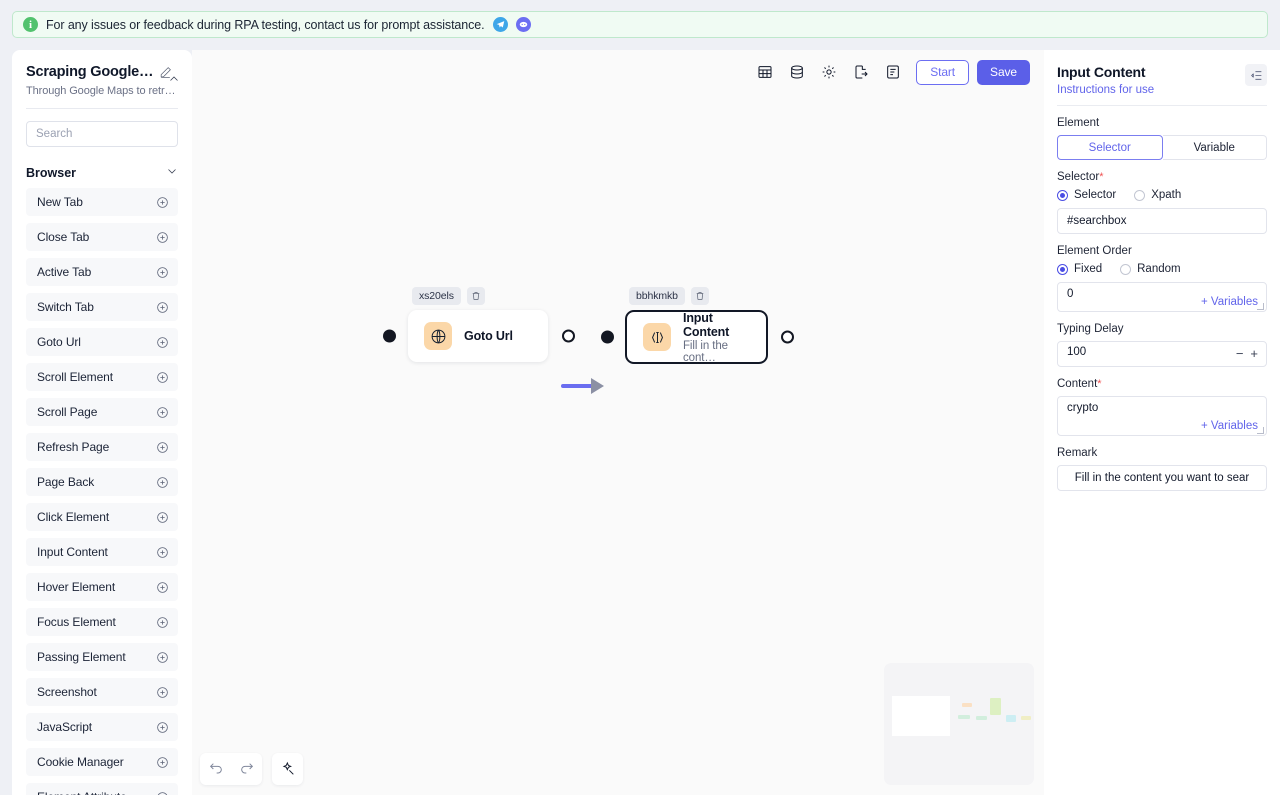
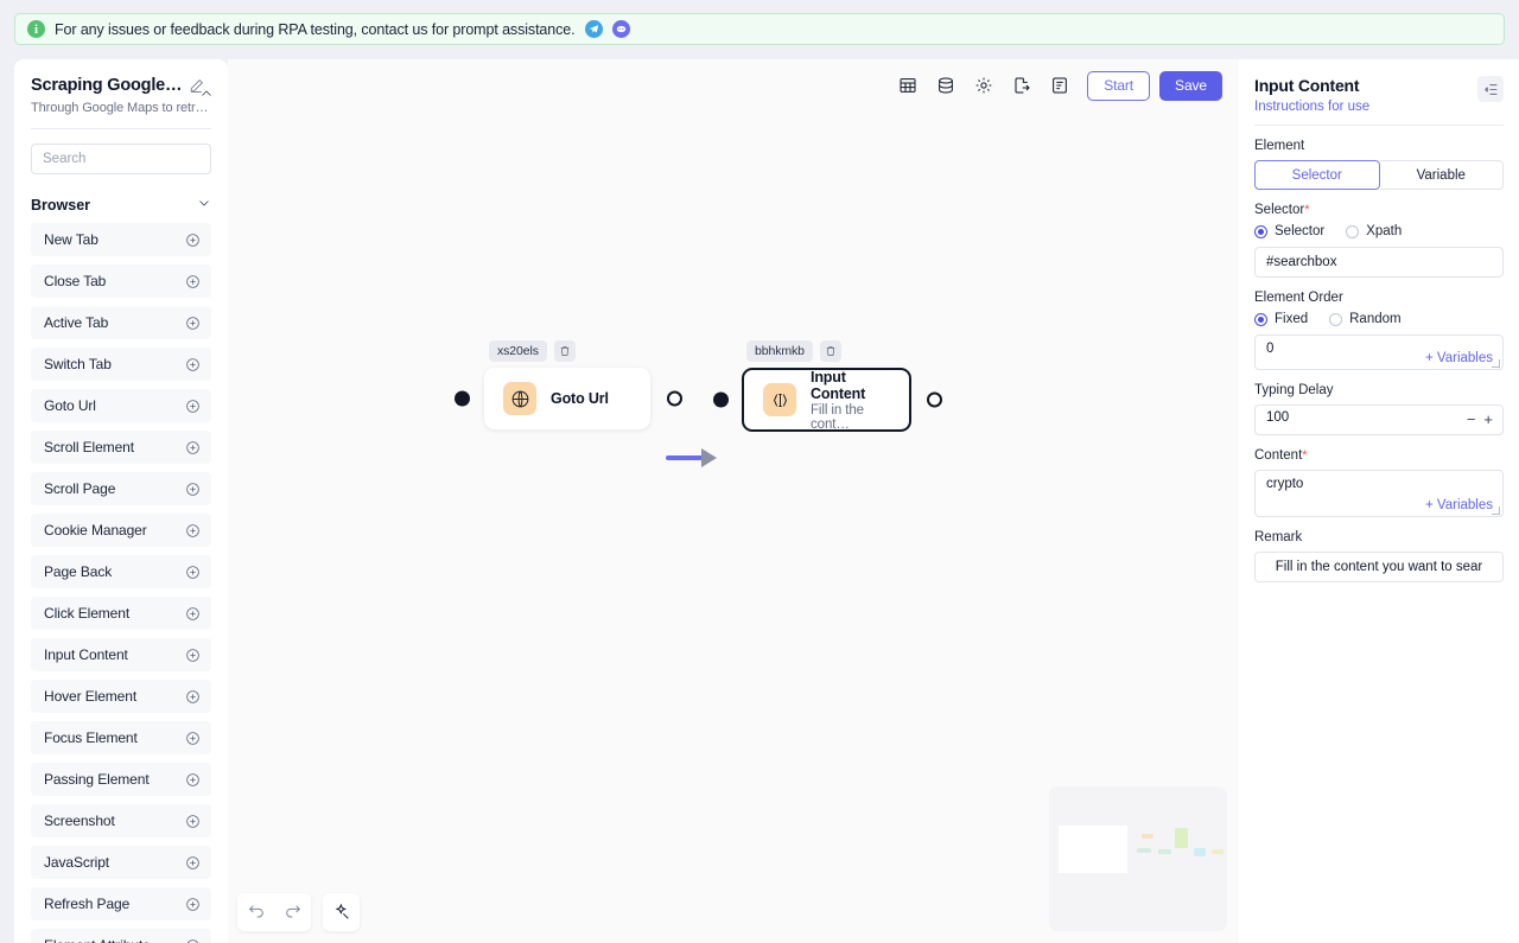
  i
  For any issues or feedback during RPA testing, contact us for prompt assistance.
  Scraping Google…
  Through Google Maps to retr…
  Search
  Browser
  New Tab
  Close Tab
  Active Tab
  Switch Tab
  Goto Url
  Scroll Element
  Scroll Page
- Refresh Page
+ Cookie Manager
  Page Back
  Click Element
  Input Content
  Hover Element
  Focus Element
  Passing Element
  Screenshot
  JavaScript
- Cookie Manager
+ Refresh Page
  Start
  Save
  xs20els
  Goto Url
  bbhkmkb
  Input Content
  Fill in the cont…
  Input Content
  Instructions for use
  Element
  Selector
  Variable
  Selector*
  Selector
  Xpath
  #searchbox
  Element Order
  Fixed
  Random
  0
  + Variables
  Typing Delay
  100
  −
  +
  Content*
  crypto
  + Variables
  Remark
  Fill in the content you want to sear
